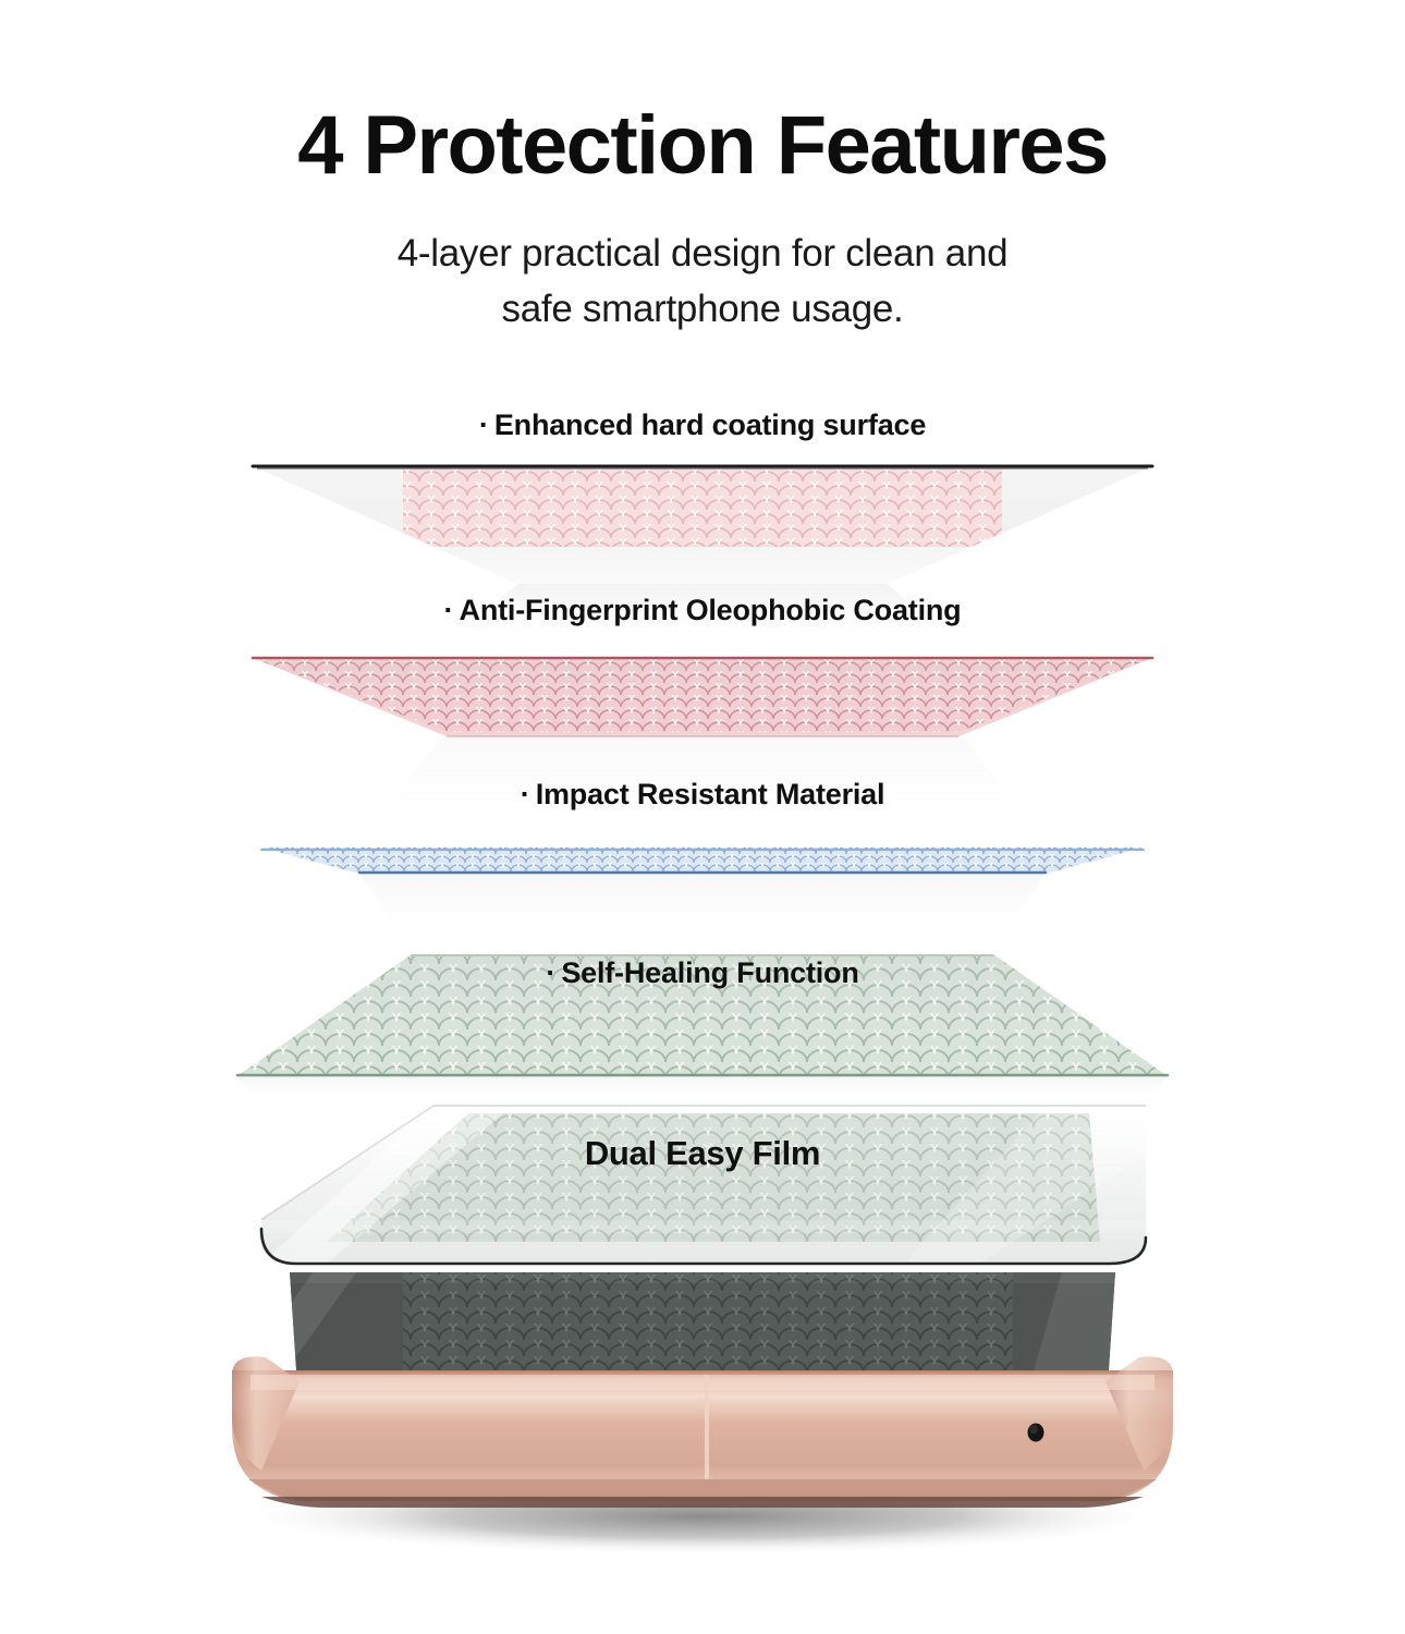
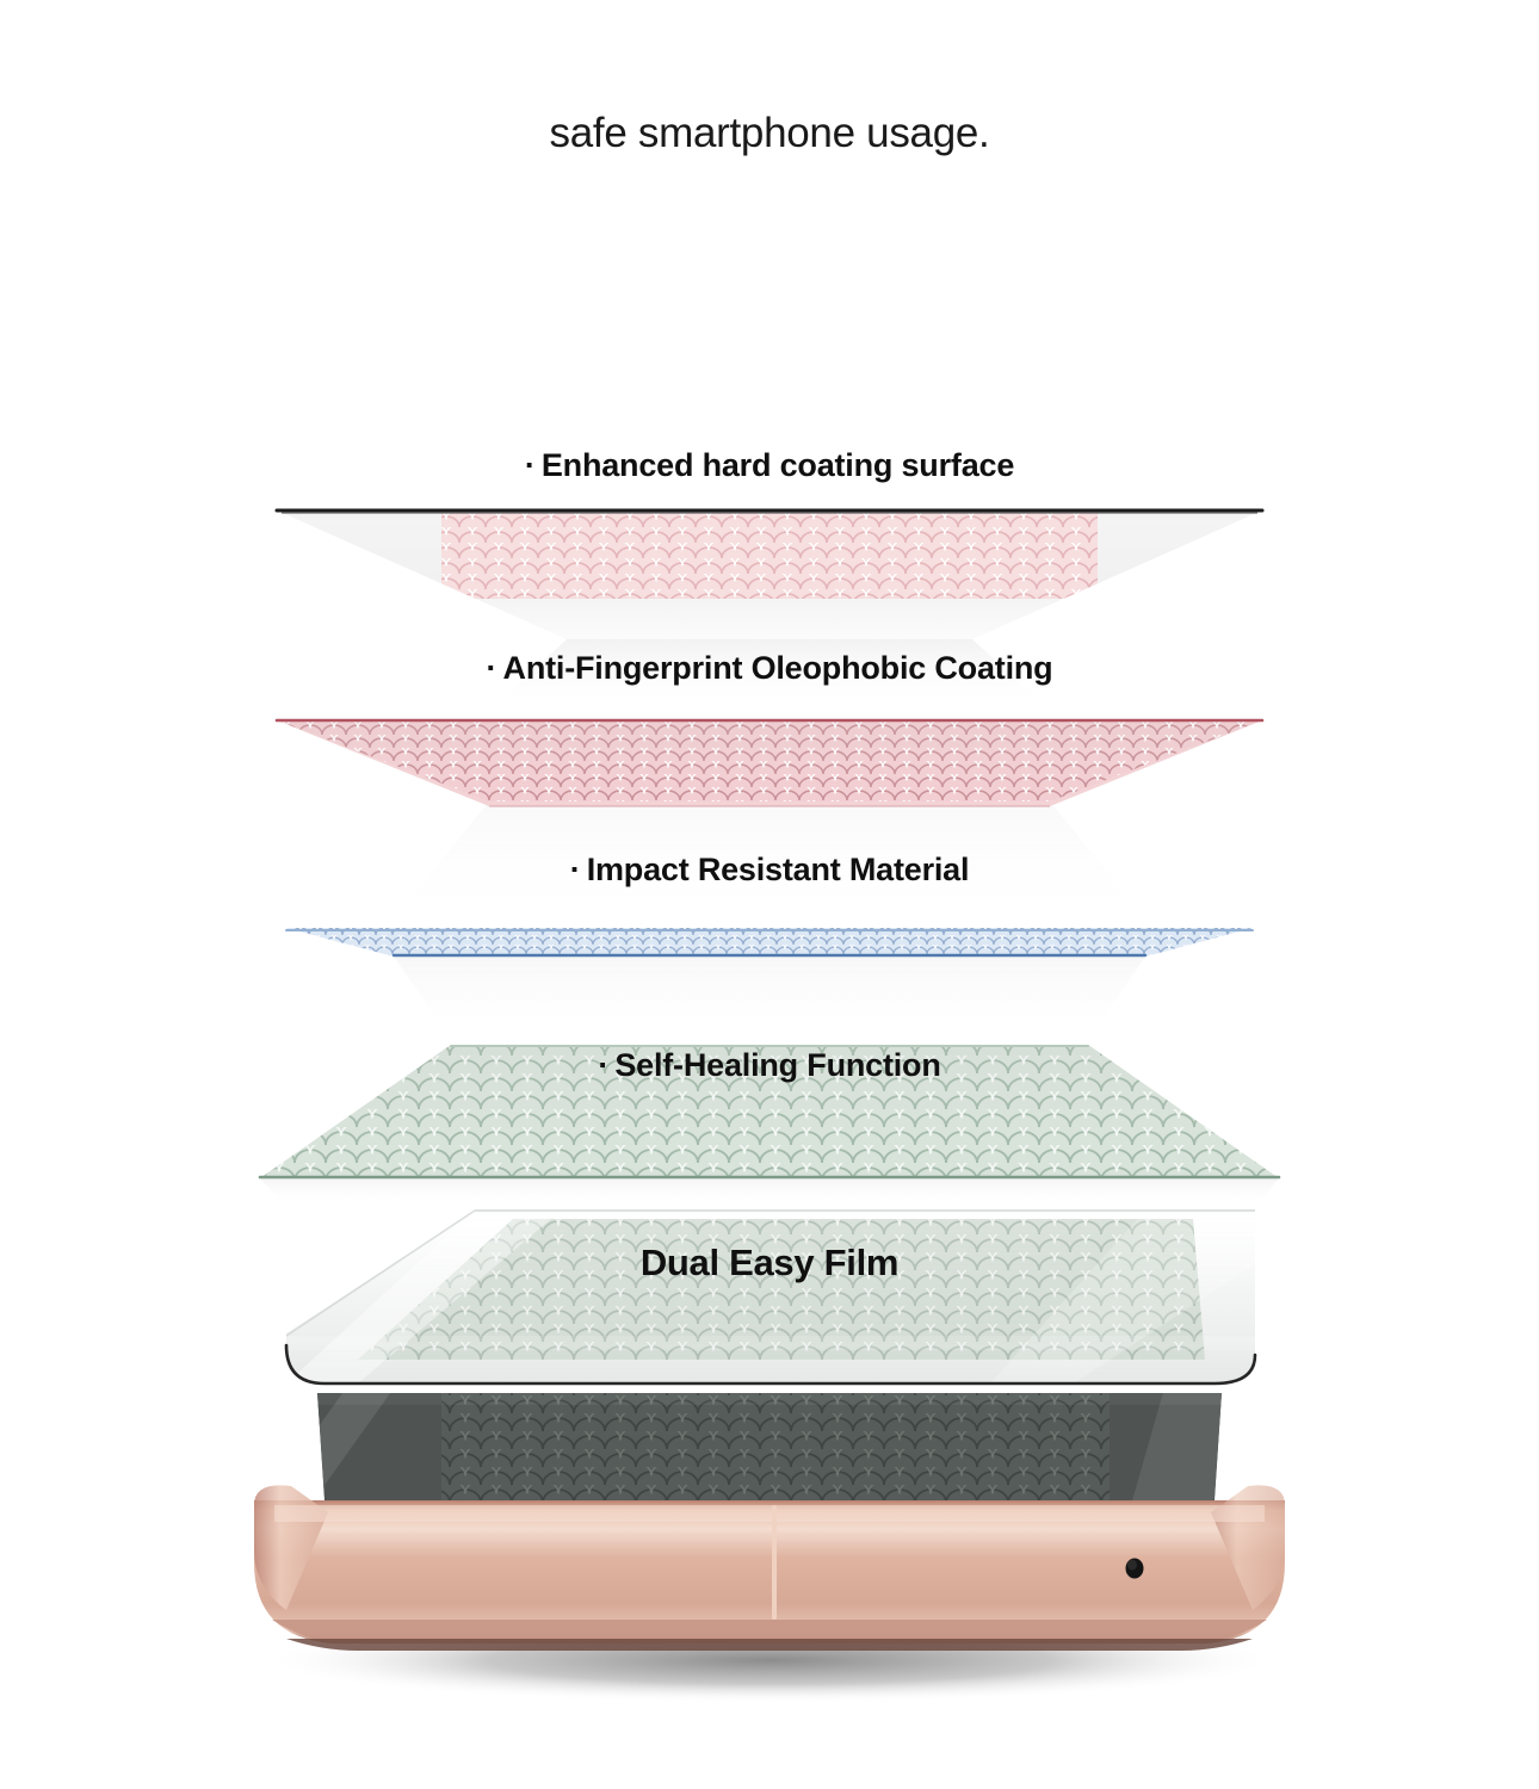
- 4 Protection Features
- 4-layer practical design for clean and
  safe smartphone usage.
  ·Enhanced hard coating surface
  ·Anti-Fingerprint Oleophobic Coating
  ·Impact Resistant Material
  ·Self-Healing Function
  Dual Easy Film
